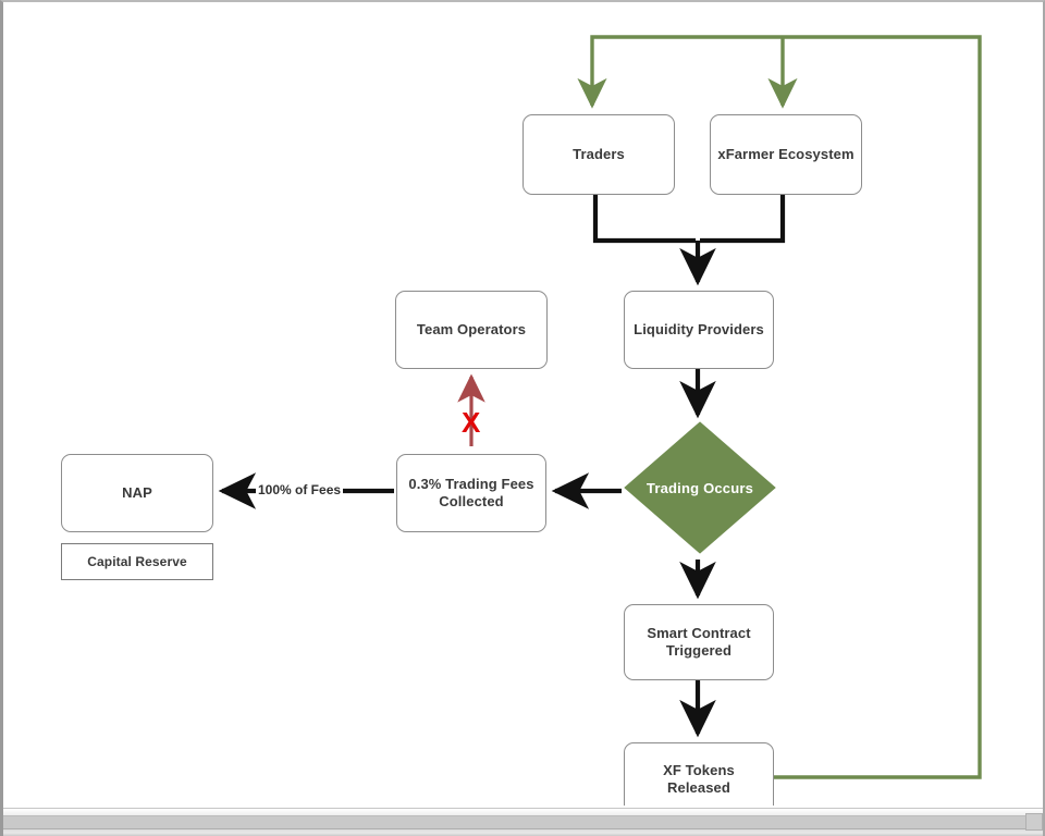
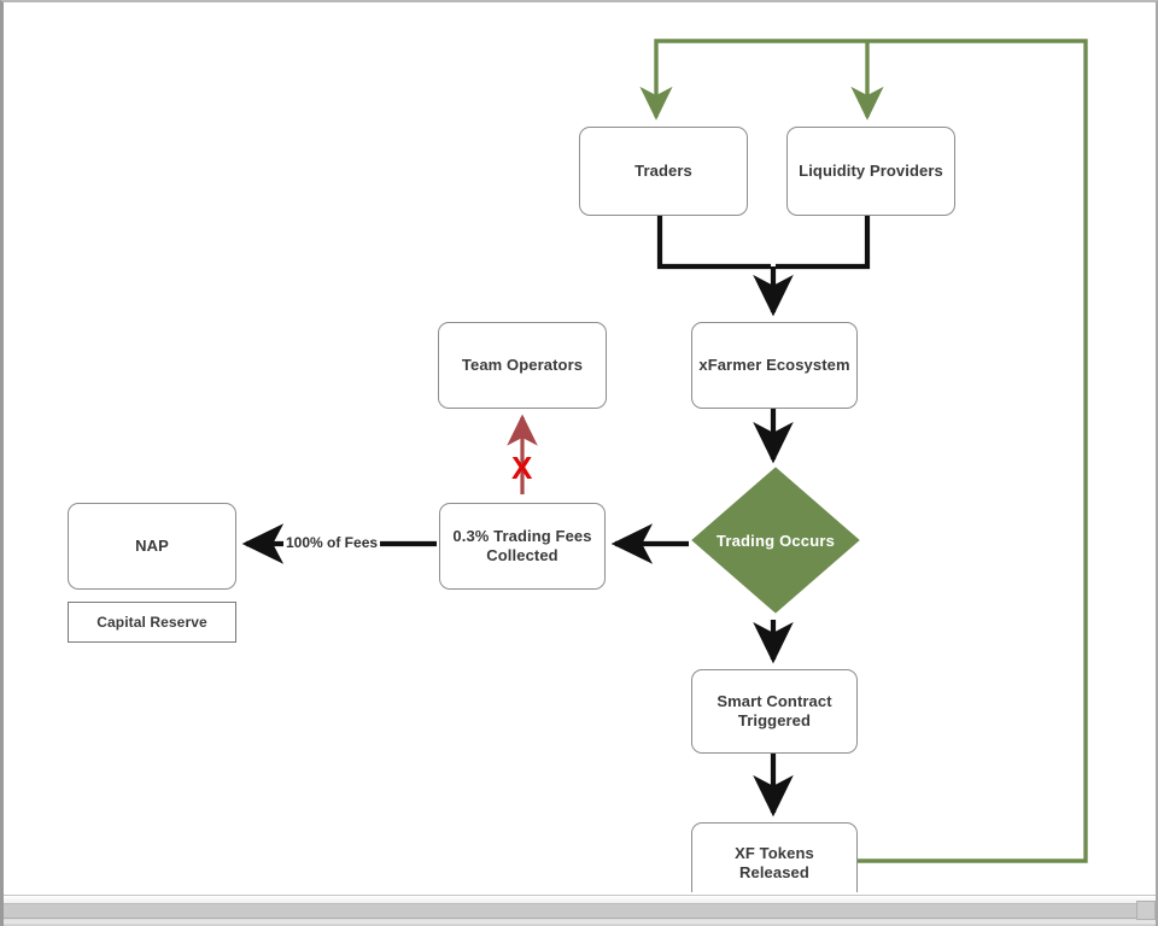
  Traders
- xFarmer Ecosystem
+ Liquidity Providers
  Team Operators
- Liquidity Providers
+ xFarmer Ecosystem
  NAP
  Capital Reserve
  0.3% Trading Fees
  Collected
  Smart Contract
  Triggered
  XF Tokens
  Released
  Trading Occurs
  100% of Fees
  X
